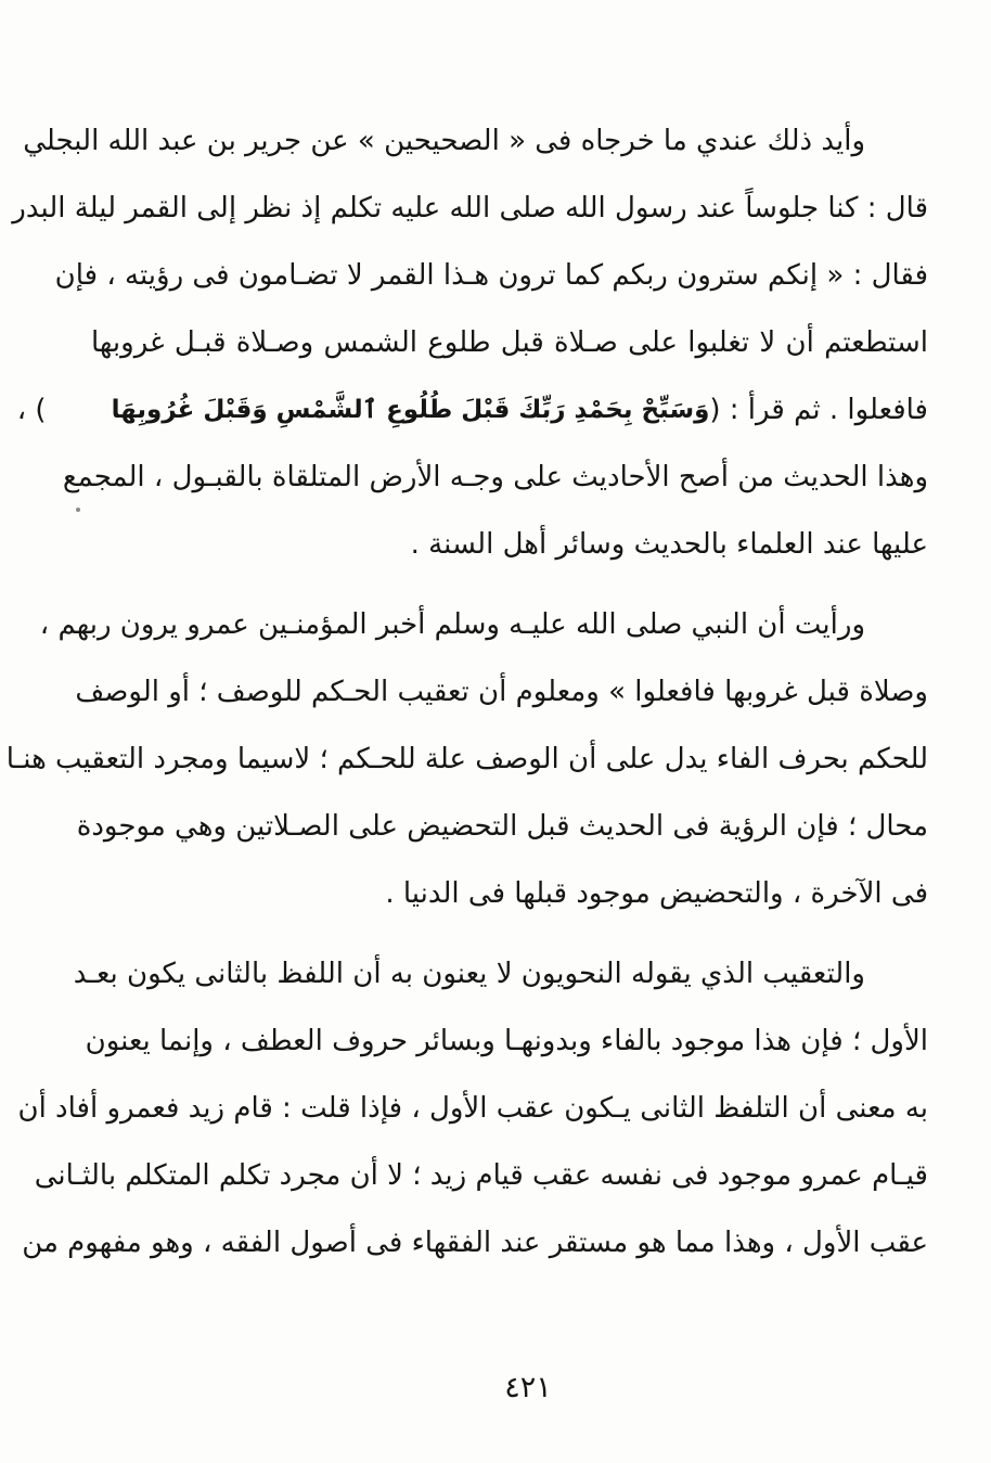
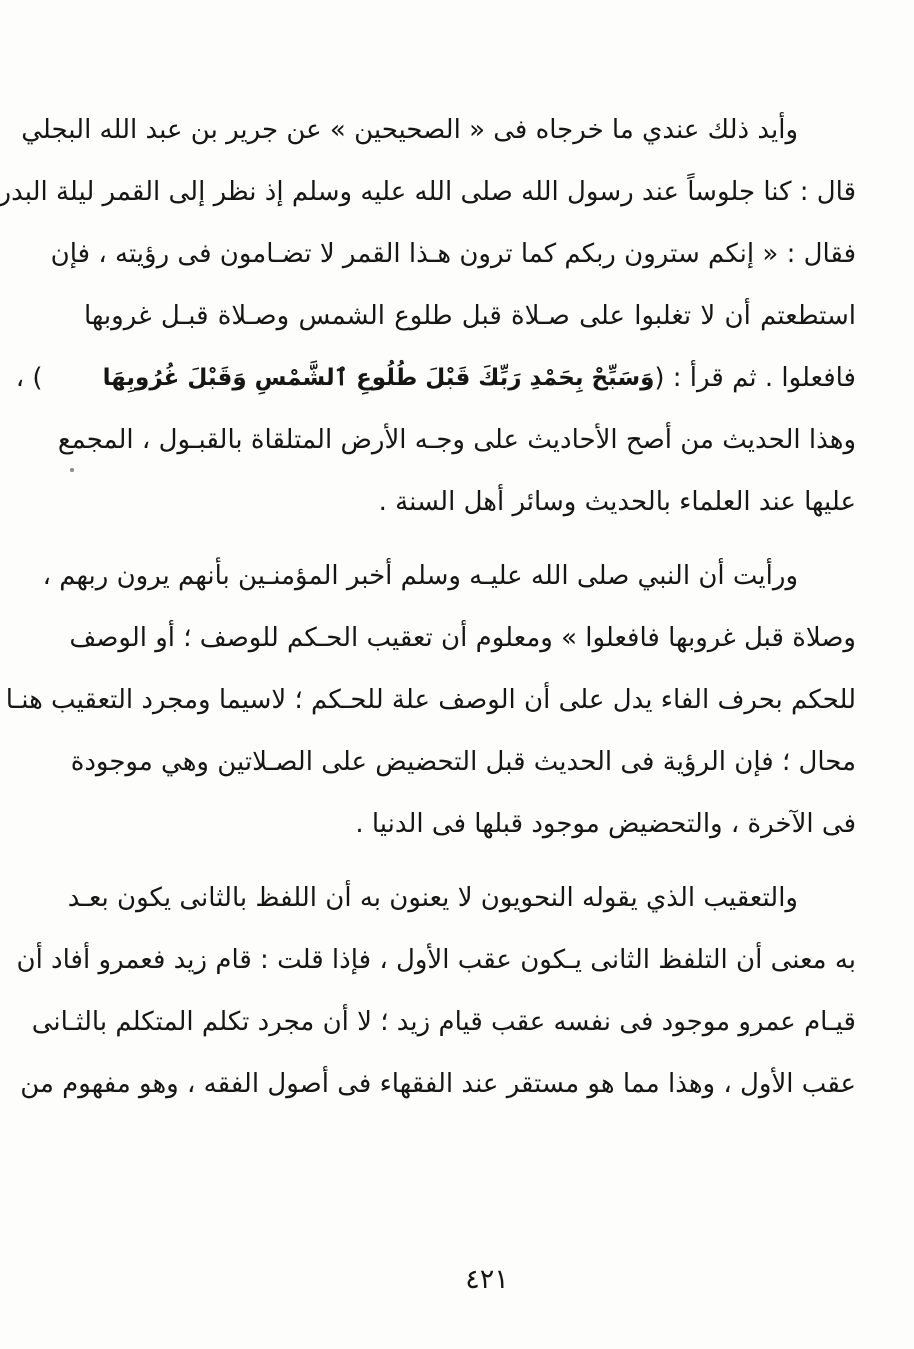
  وأيد ذلك عندي ما خرجاه فى « الصحيحين » عن جرير بن عبد الله البجلي
- قال : كنا جلوساً عند رسول الله صلى الله عليه تكلم إذ نظر إلى القمر ليلة البدر
+ قال : كنا جلوساً عند رسول الله صلى الله عليه وسلم إذ نظر إلى القمر ليلة البدر
  فقال : « إنكم سترون ربكم كما ترون هـذا القمر لا تضـامون فى رؤيته ، فإن
  استطعتم أن لا تغلبوا على صـلاة قبل طلوع الشمس وصـلاة قبـل غروبها
  فافعلوا . ثم قرأ : (
  وَسَبِّحْ بِحَمْدِ رَبِّكَ قَبْلَ طُلُوعِ ٱلشَّمْسِ وَقَبْلَ غُرُوبِهَا
  ) ،
  وهذا الحديث من أصح الأحاديث على وجـه الأرض المتلقاة بالقبـول ، المجمع
  عليها عند العلماء بالحديث وسائر أهل السنة .
- ورأيت أن النبي صلى الله عليـه وسلم أخبر المؤمنـين عمرو يرون ربهم ،
+ ورأيت أن النبي صلى الله عليـه وسلم أخبر المؤمنـين بأنهم يرون ربهم ،
  وصلاة قبل غروبها فافعلوا » ومعلوم أن تعقيب الحـكم للوصف ؛ أو الوصف
  للحكم بحرف الفاء يدل على أن الوصف علة للحـكم ؛ لاسيما ومجرد التعقيب هنـا
  محال ؛ فإن الرؤية فى الحديث قبل التحضيض على الصـلاتين وهي موجودة
  فى الآخرة ، والتحضيض موجود قبلها فى الدنيا .
  والتعقيب الذي يقوله النحويون لا يعنون به أن اللفظ بالثانى يكون بعـد
- الأول ؛ فإن هذا موجود بالفاء وبدونهـا وبسائر حروف العطف ، وإنما يعنون
  به معنى أن التلفظ الثانى يـكون عقب الأول ، فإذا قلت : قام زيد فعمرو أفاد أن
  قيـام عمرو موجود فى نفسه عقب قيام زيد ؛ لا أن مجرد تكلم المتكلم بالثـانى
  عقب الأول ، وهذا مما هو مستقر عند الفقهاء فى أصول الفقه ، وهو مفهوم من
  ٤٢١
